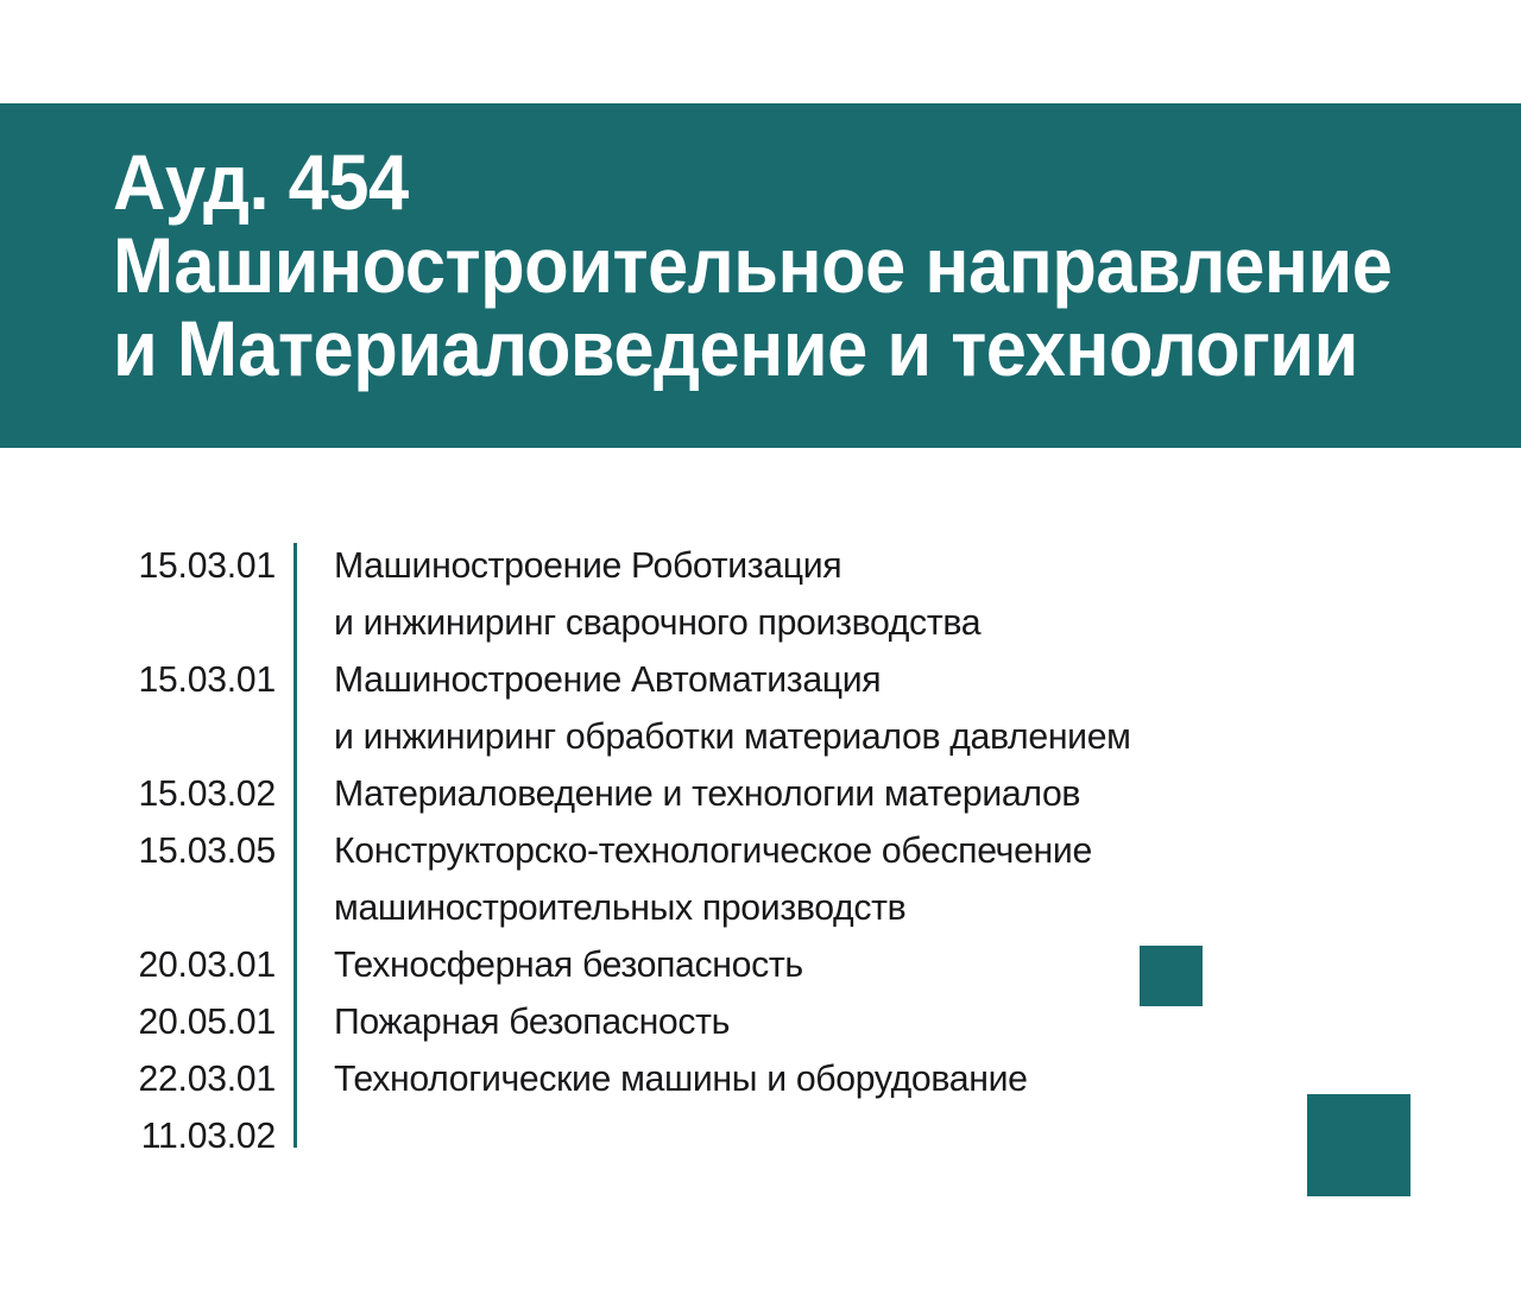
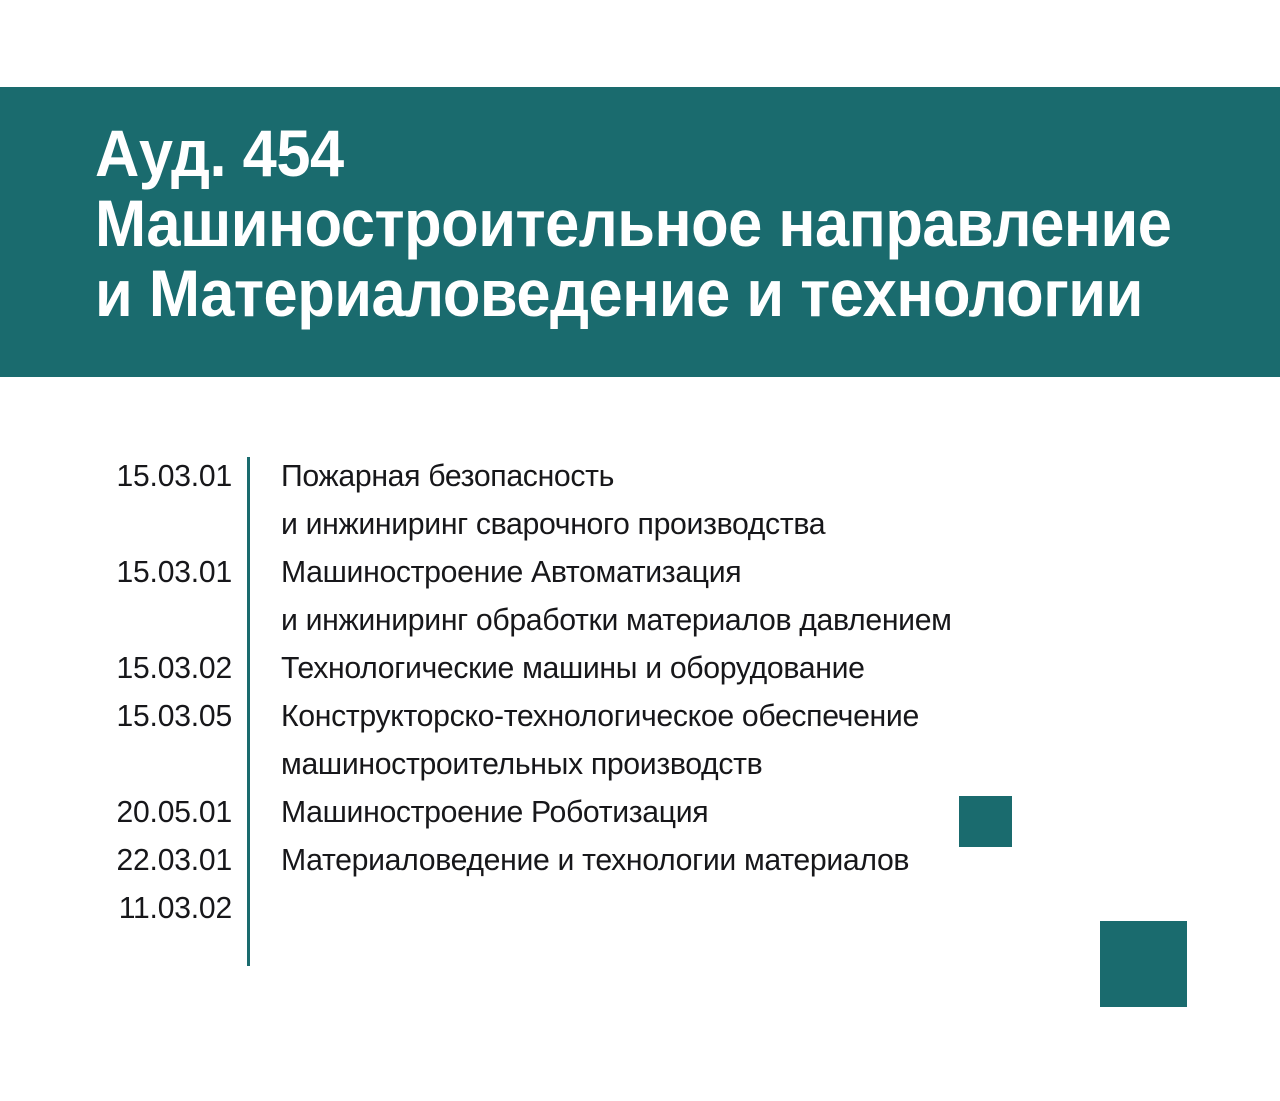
  Ауд. 454
  Машиностроительное направление
  и Материаловедение и технологии
  15.03.01
- Машиностроение Роботизация
+ Пожарная безопасность
  и инжиниринг сварочного производства
  15.03.01
  Машиностроение Автоматизация
  и инжиниринг обработки материалов давлением
  15.03.02
- Материаловедение и технологии материалов
+ Технологические машины и оборудование
  15.03.05
  Конструкторско-технологическое обеспечение
  машиностроительных производств
- 20.03.01
- Техносферная безопасность
  20.05.01
- Пожарная безопасность
+ Машиностроение Роботизация
  22.03.01
- Технологические машины и оборудование
+ Материаловедение и технологии материалов
  11.03.02
